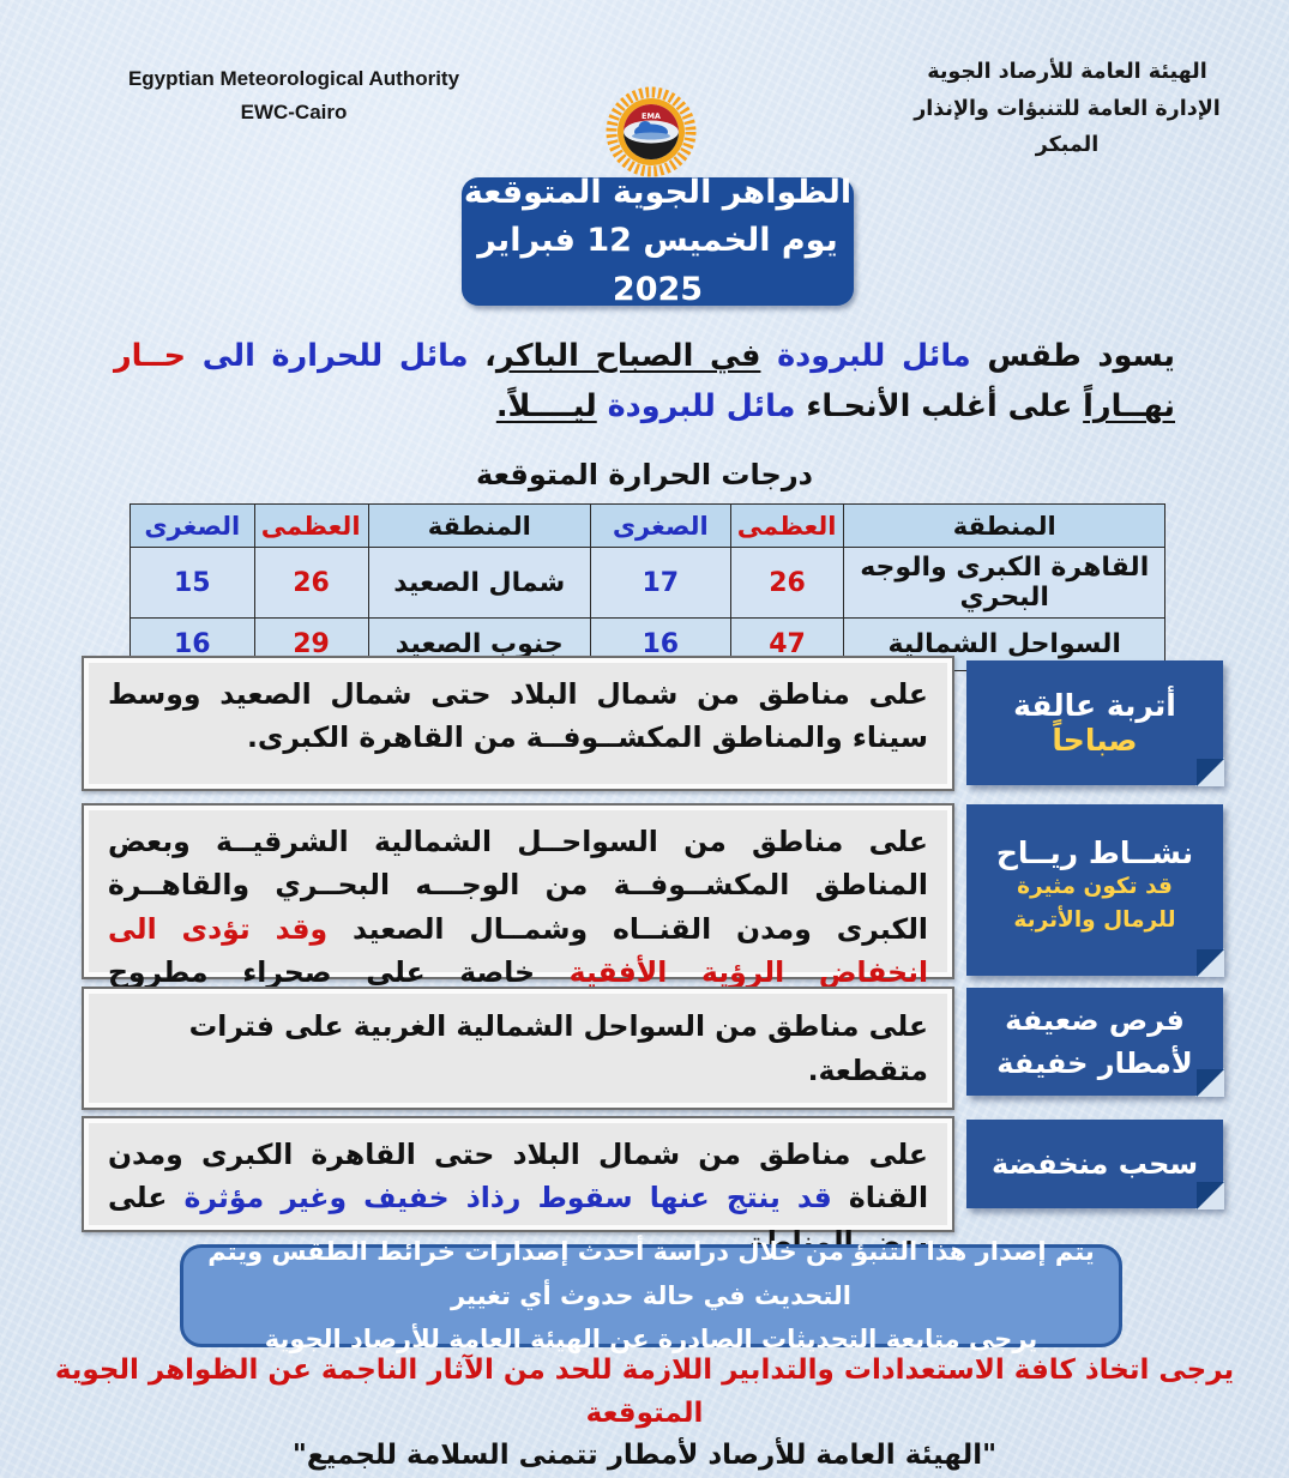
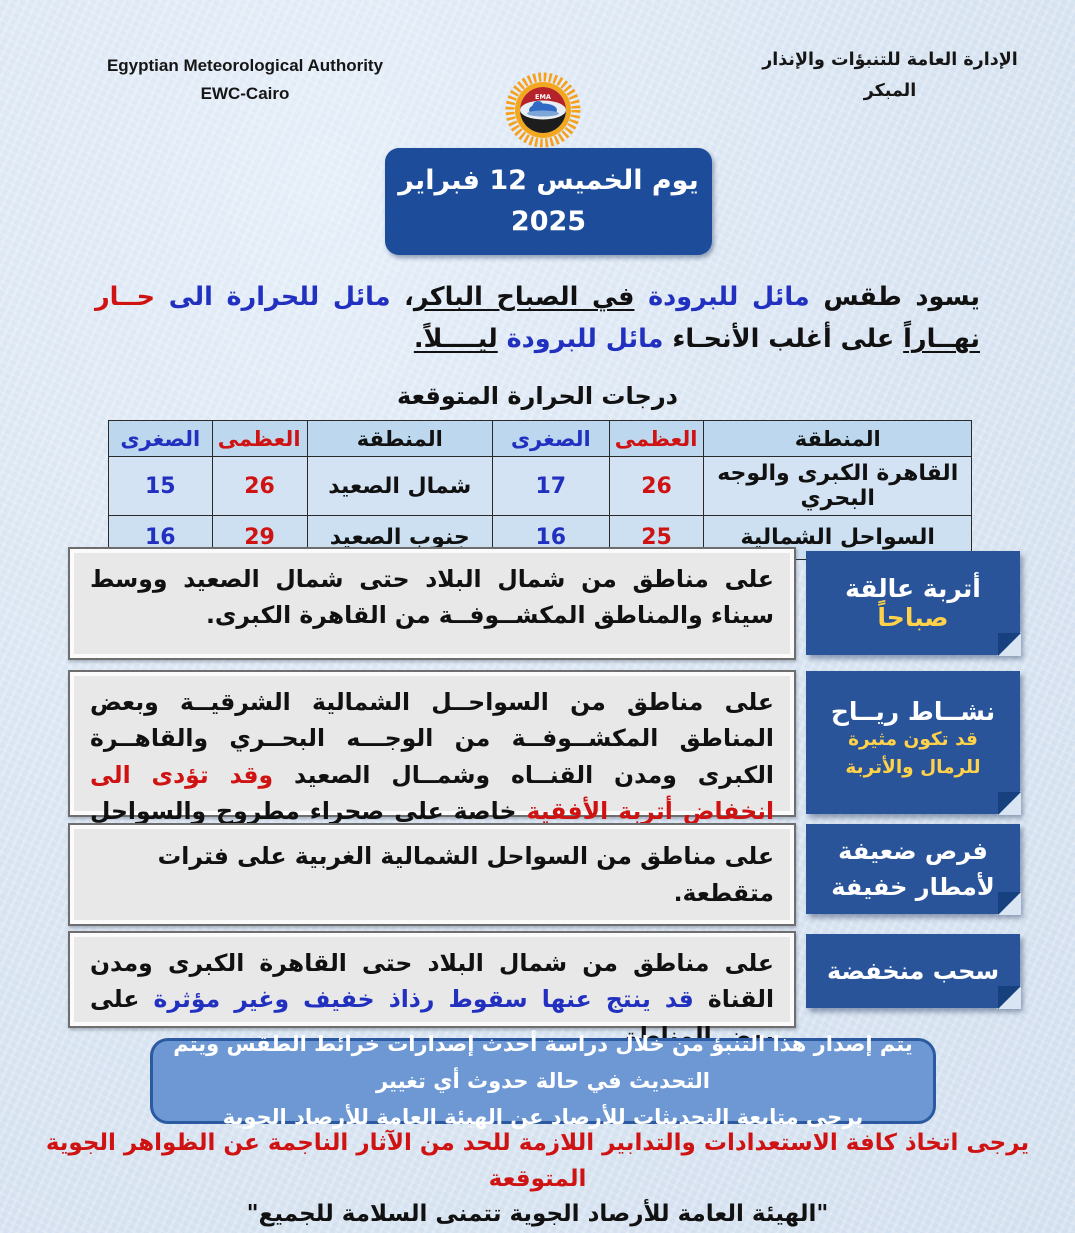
  Egyptian Meteorological Authority
  EWC-Cairo
  EMA
- الهيئة العامة للأرصاد الجوية
  الإدارة العامة للتنبؤات والإنذار المبكر
- الظواهر الجوية المتوقعة
  يوم الخميس 12 فبراير 2025
  يسود طقس مائل للبرودة في الصباح الباكر، مائل للحرارة الى حــار نهــاراً على أغلب الأنحـاء مائل للبرودة ليــــلاً.
  درجات الحرارة المتوقعة
  المنطقة	العظمى	الصغرى	المنطقة	العظمى	الصغرى
  القاهرة الكبرى والوجه البحري	26	17	شمال الصعيد	26	15
- السواحل الشمالية	47	16	جنوب الصعيد	29	16
+ السواحل الشمالية	25	16	جنوب الصعيد	29	16
  على مناطق من شمال البلاد حتى شمال الصعيد ووسط سيناء والمناطق المكشــوفــة من القاهرة الكبرى.
  أتربة عالقة صباحاً
- على مناطق من السواحــل الشمالية الشرقيــة وبعض المناطق المكشــوفــة من الوجـــه البحــري والقاهــرة الكبرى ومدن القنــاه وشمــال الصعيد وقد تؤدى الى انخفاض الرؤية الأفقية خاصة على صحراء مطروح
+ على مناطق من السواحــل الشمالية الشرقيــة وبعض المناطق المكشــوفــة من الوجـــه البحــري والقاهــرة الكبرى ومدن القنــاه وشمــال الصعيد وقد تؤدى الى انخفاض أتربة الأفقية خاصة على صحراء مطروح والسواحل
  نشــاط ريــاح
  قد تكون مثيرة للرمال والأتربة
  على مناطق من السواحل الشمالية الغربية على فترات متقطعة.
  فرص ضعيفة
  لأمطار خفيفة
  على مناطق من شمال البلاد حتى القاهرة الكبرى ومدن القناة قد ينتج عنها سقوط رذاذ خفيف وغير مؤثرة على بعض المناطق.
  سحب منخفضة
  يتم إصدار هذا التنبؤ من خلال دراسة أحدث إصدارات خرائط الطقس ويتم التحديث في حالة حدوث أي تغيير
- يرجى متابعة التحديثات الصادرة عن الهيئة العامة للأرصاد الجوية
+ يرجى متابعة التحديثات للأرصاد عن الهيئة العامة للأرصاد الجوية
  يرجى اتخاذ كافة الاستعدادات والتدابير اللازمة للحد من الآثار الناجمة عن الظواهر الجوية المتوقعة
- "الهيئة العامة للأرصاد لأمطار تتمنى السلامة للجميع"
+ "الهيئة العامة للأرصاد الجوية تتمنى السلامة للجميع"
